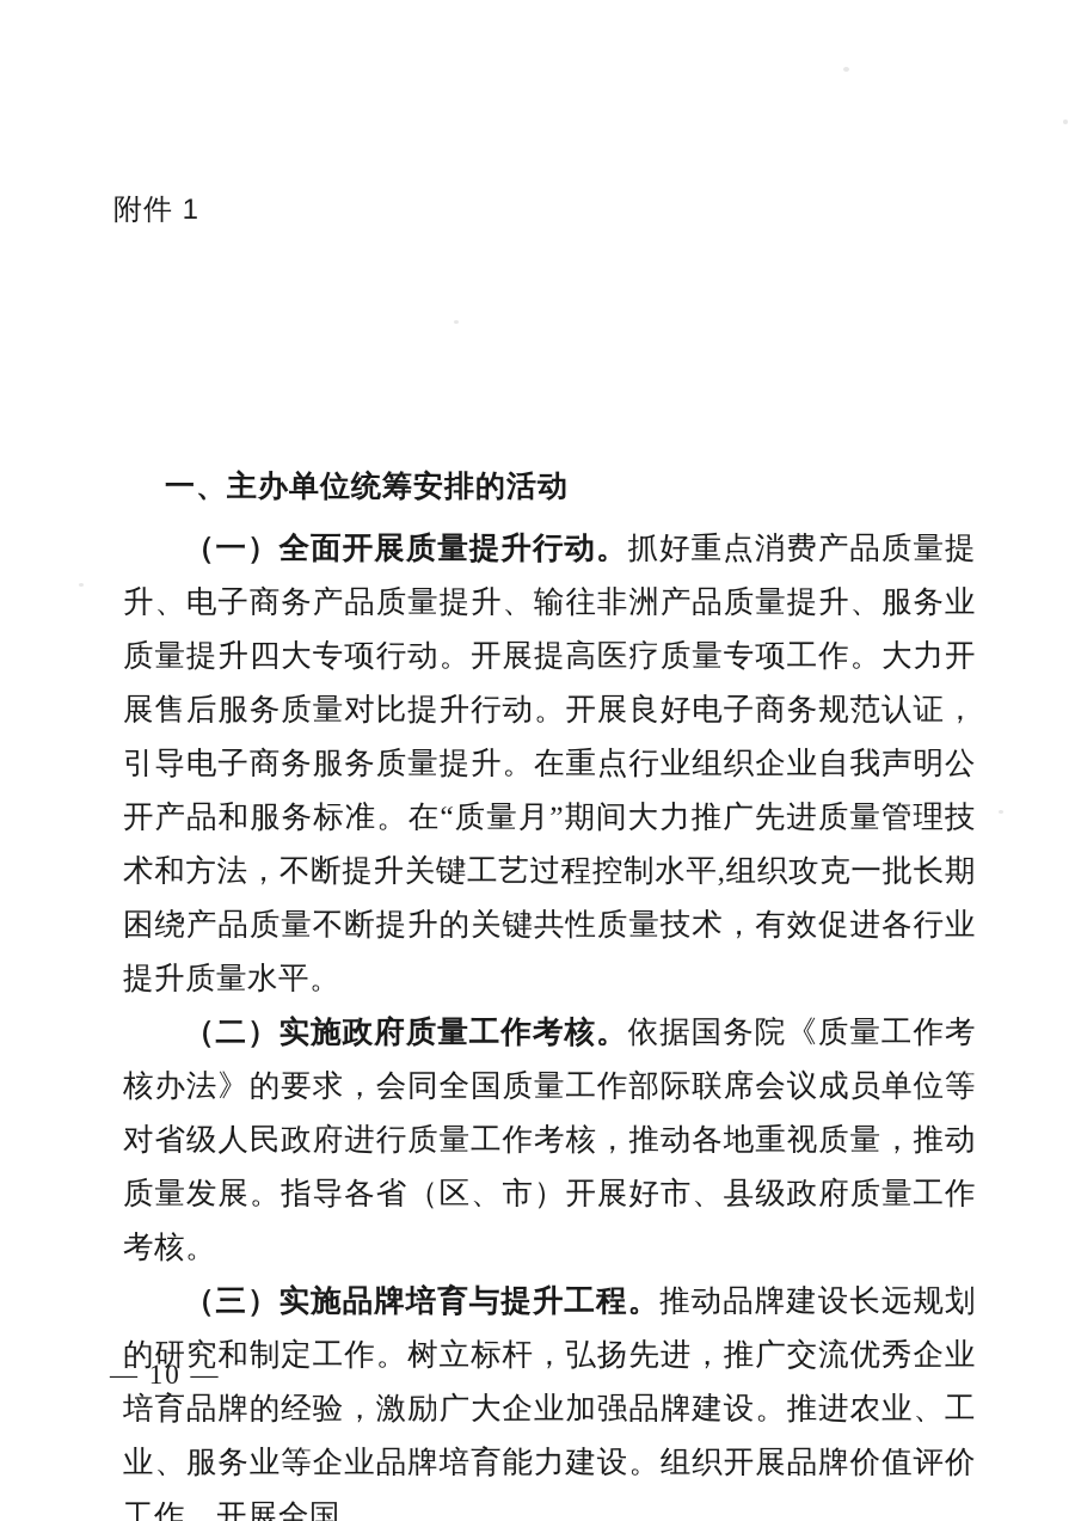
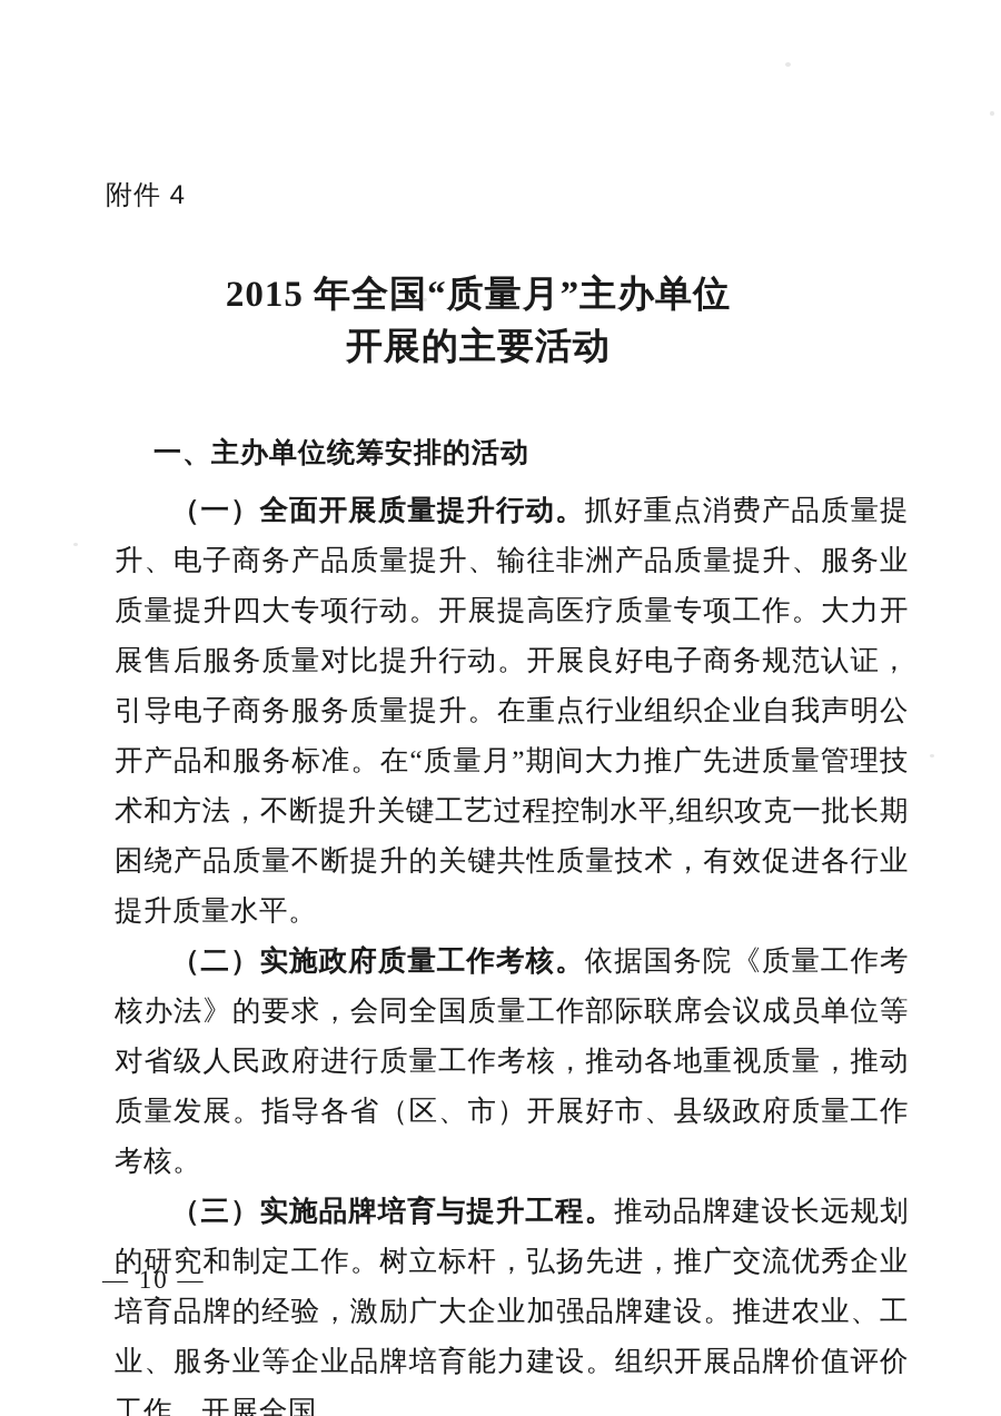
- 附件 1
+ 附件 4
+ 2015 年全国“质量月”主办单位
+ 开展的主要活动
  一、主办单位统筹安排的活动
  （一）全面开展质量提升行动。抓好重点消费产品质量提升、电子商务产品质量提升、输往非洲产品质量提升、服务业质量提升四大专项行动。开展提高医疗质量专项工作。大力开展售后服务质量对比提升行动。开展良好电子商务规范认证，引导电子商务服务质量提升。在重点行业组织企业自我声明公开产品和服务标准。在“质量月”期间大力推广先进质量管理技术和方法，不断提升关键工艺过程控制水平,组织攻克一批长期困绕产品质量不断提升的关键共性质量技术，有效促进各行业提升质量水平。
  （二）实施政府质量工作考核。依据国务院《质量工作考核办法》的要求，会同全国质量工作部际联席会议成员单位等对省级人民政府进行质量工作考核，推动各地重视质量，推动质量发展。指导各省（区、市）开展好市、县级政府质量工作考核。
  （三）实施品牌培育与提升工程。推动品牌建设长远规划的研究和制定工作。树立标杆，弘扬先进，推广交流优秀企业培育品牌的经验，激励广大企业加强品牌建设。推进农业、工业、服务业等企业品牌培育能力建设。组织开展品牌价值评价工作。开展全国
  — 10 —
